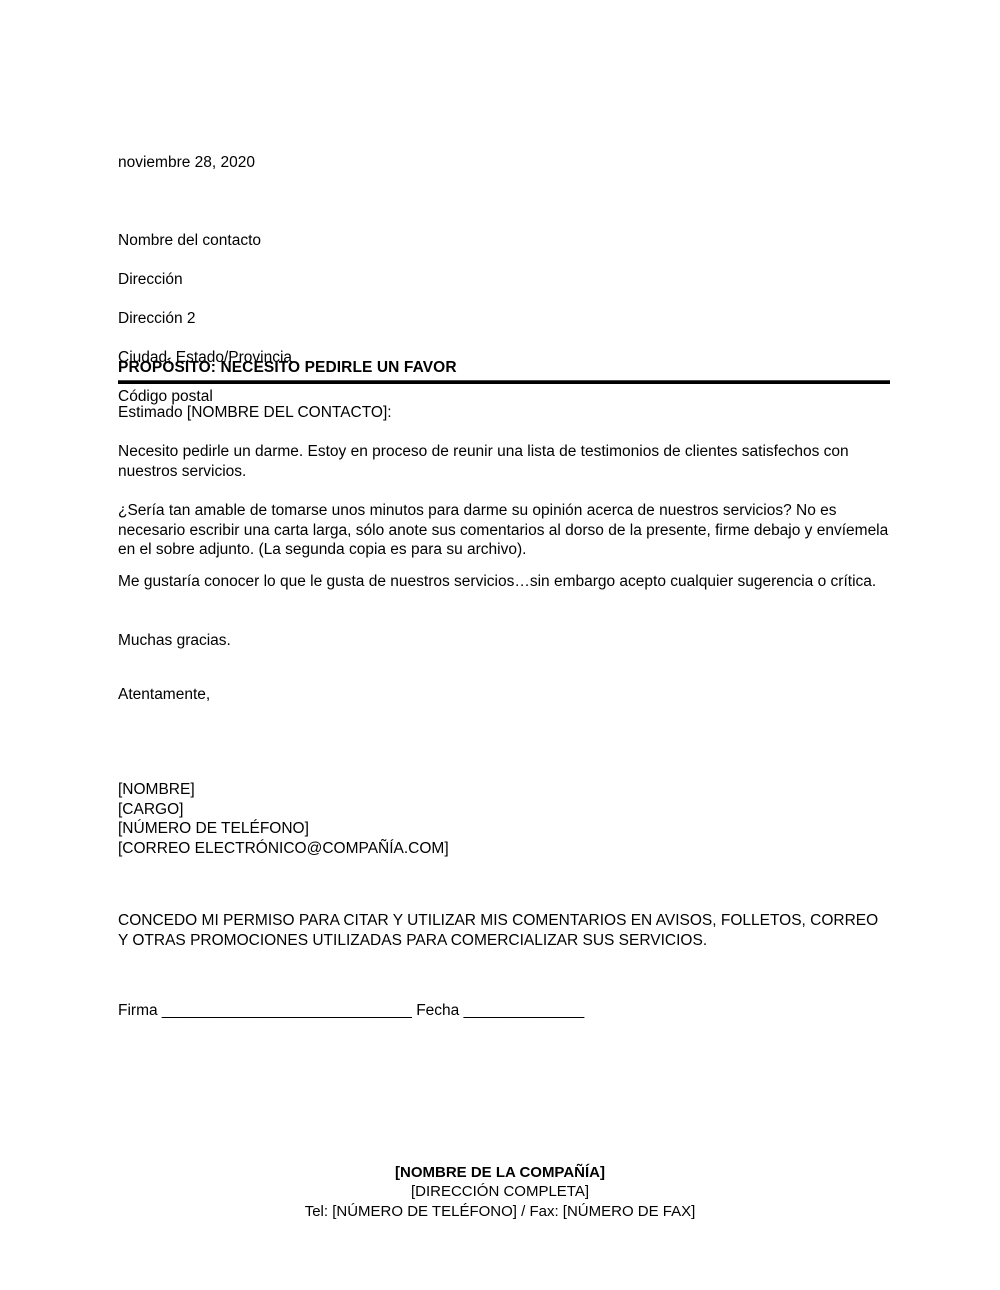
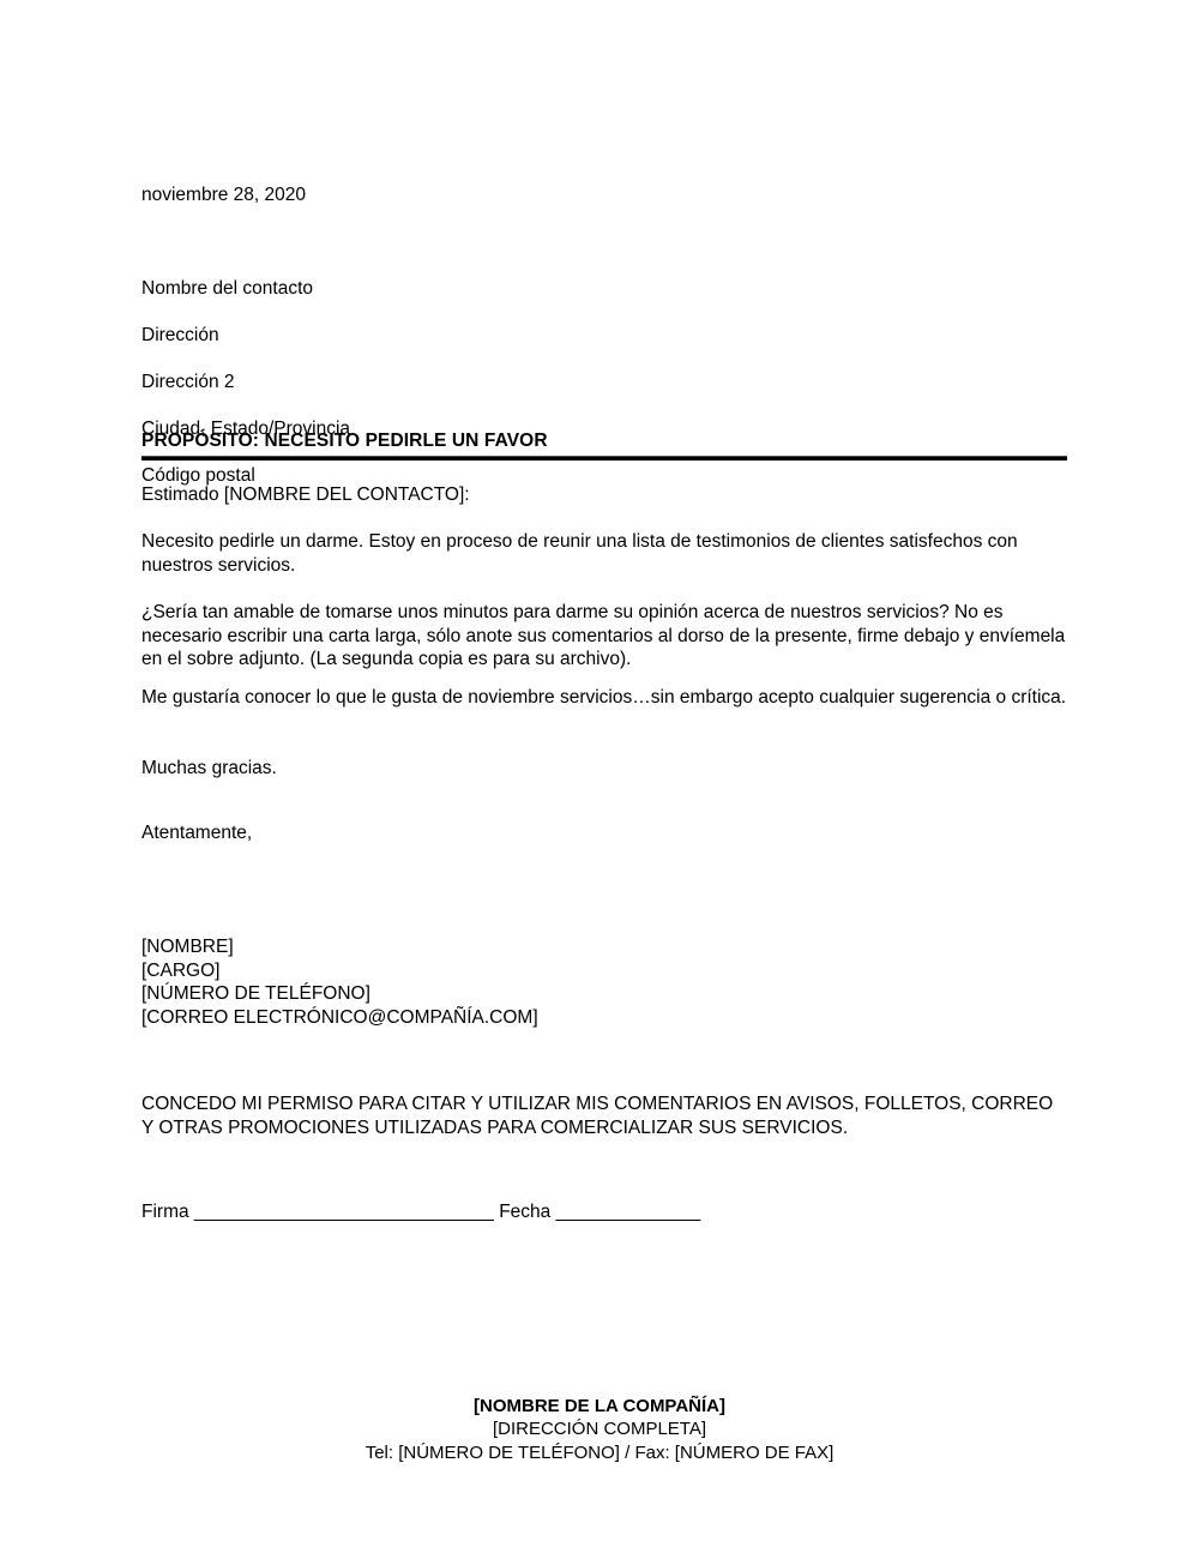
  noviembre 28, 2020
  Nombre del contacto
  Dirección
  Dirección 2
  Ciudad, Estado/Provincia
  Código postal
  PROPÓSITO: NECESITO PEDIRLE UN FAVOR
  Estimado [NOMBRE DEL CONTACTO]:
  Necesito pedirle un darme. Estoy en proceso de reunir una lista de testimonios de clientes satisfechos con nuestros servicios.
  ¿Sería tan amable de tomarse unos minutos para darme su opinión acerca de nuestros servicios? No es necesario escribir una carta larga, sólo anote sus comentarios al dorso de la presente, firme debajo y envíemela en el sobre adjunto. (La segunda copia es para su archivo).
- Me gustaría conocer lo que le gusta de nuestros servicios…sin embargo acepto cualquier sugerencia o crítica.
+ Me gustaría conocer lo que le gusta de noviembre servicios…sin embargo acepto cualquier sugerencia o crítica.
  Muchas gracias.
  Atentamente,
  [NOMBRE]
  [CARGO]
  [NÚMERO DE TELÉFONO]
  [CORREO ELECTRÓNICO@COMPAÑÍA.COM]
  CONCEDO MI PERMISO PARA CITAR Y UTILIZAR MIS COMENTARIOS EN AVISOS, FOLLETOS, CORREO Y OTRAS PROMOCIONES UTILIZADAS PARA COMERCIALIZAR SUS SERVICIOS.
  Firma _____________________________ Fecha ______________
  [NOMBRE DE LA COMPAÑÍA]
  [DIRECCIÓN COMPLETA]
  Tel: [NÚMERO DE TELÉFONO] / Fax: [NÚMERO DE FAX]
